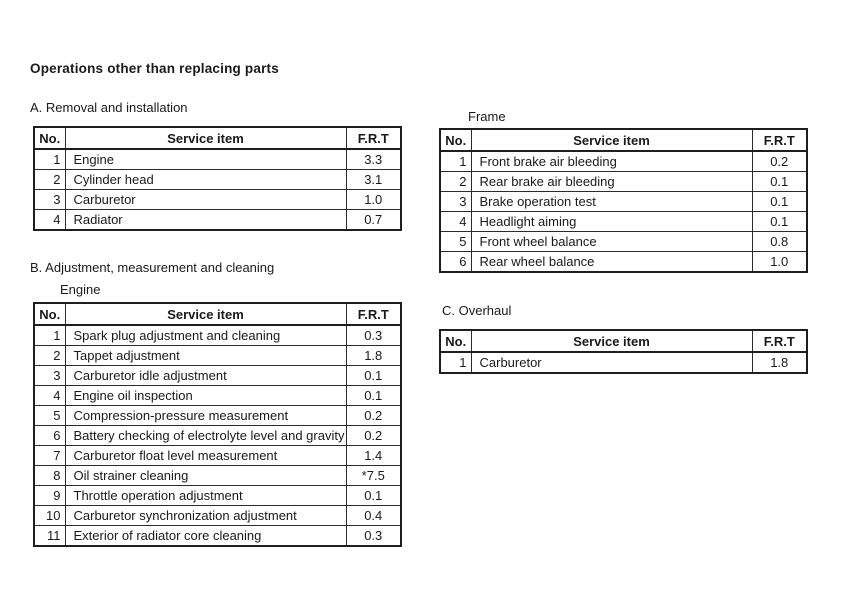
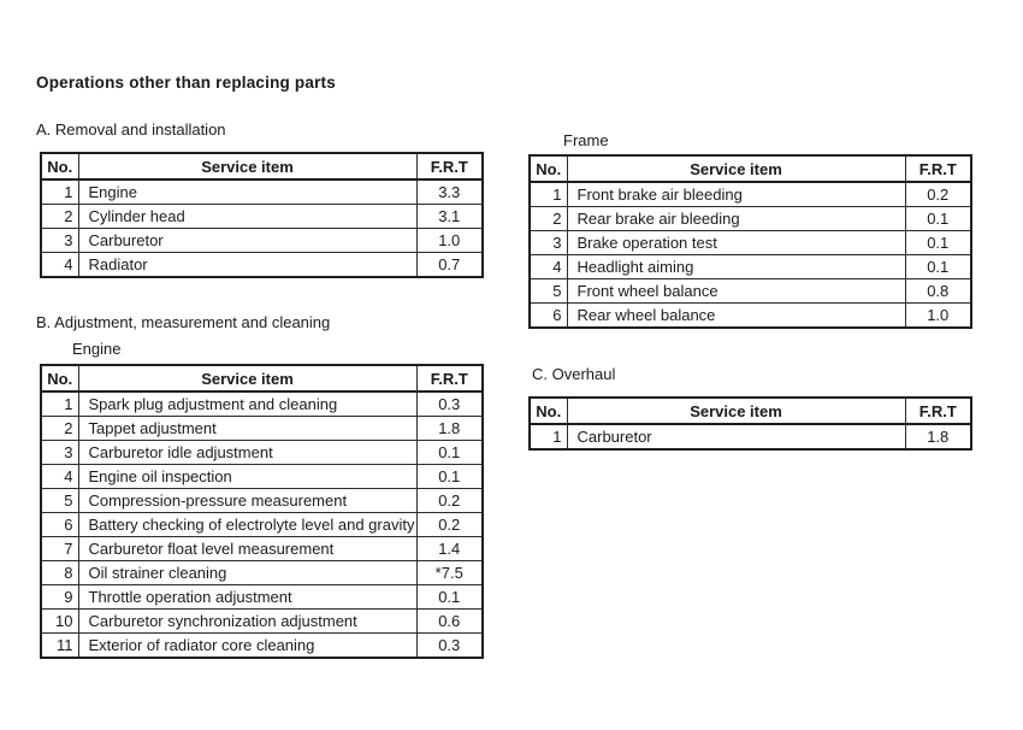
  Operations other than replacing parts
  A. Removal and installation
  No.	Service item	F.R.T
  1	Engine	3.3
  2	Cylinder head	3.1
  3	Carburetor	1.0
  4	Radiator	0.7
  Frame
  No.	Service item	F.R.T
  1	Front brake air bleeding	0.2
  2	Rear brake air bleeding	0.1
  3	Brake operation test	0.1
  4	Headlight aiming	0.1
  5	Front wheel balance	0.8
  6	Rear wheel balance	1.0
  B. Adjustment, measurement and cleaning
  Engine
  No.	Service item	F.R.T
  1	Spark plug adjustment and cleaning	0.3
  2	Tappet adjustment	1.8
  3	Carburetor idle adjustment	0.1
  4	Engine oil inspection	0.1
  5	Compression-pressure measurement	0.2
  6	Battery checking of electrolyte level and gravity	0.2
  7	Carburetor float level measurement	1.4
  8	Oil strainer cleaning	*7.5
  9	Throttle operation adjustment	0.1
- 10	Carburetor synchronization adjustment	0.4
+ 10	Carburetor synchronization adjustment	0.6
  11	Exterior of radiator core cleaning	0.3
  C. Overhaul
  No.	Service item	F.R.T
  1	Carburetor	1.8
